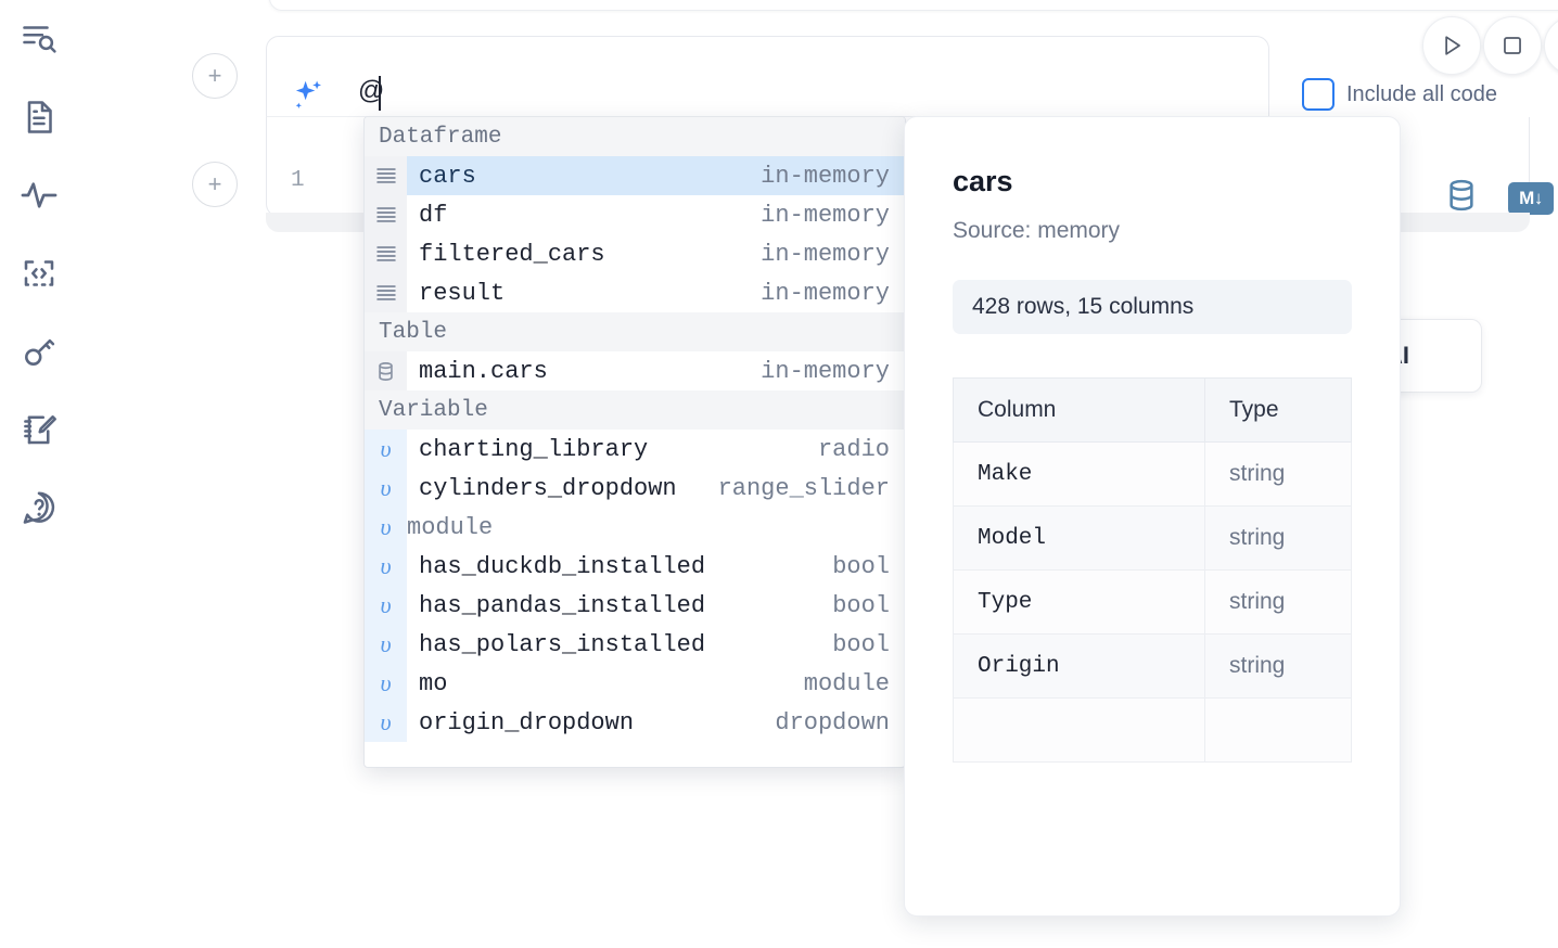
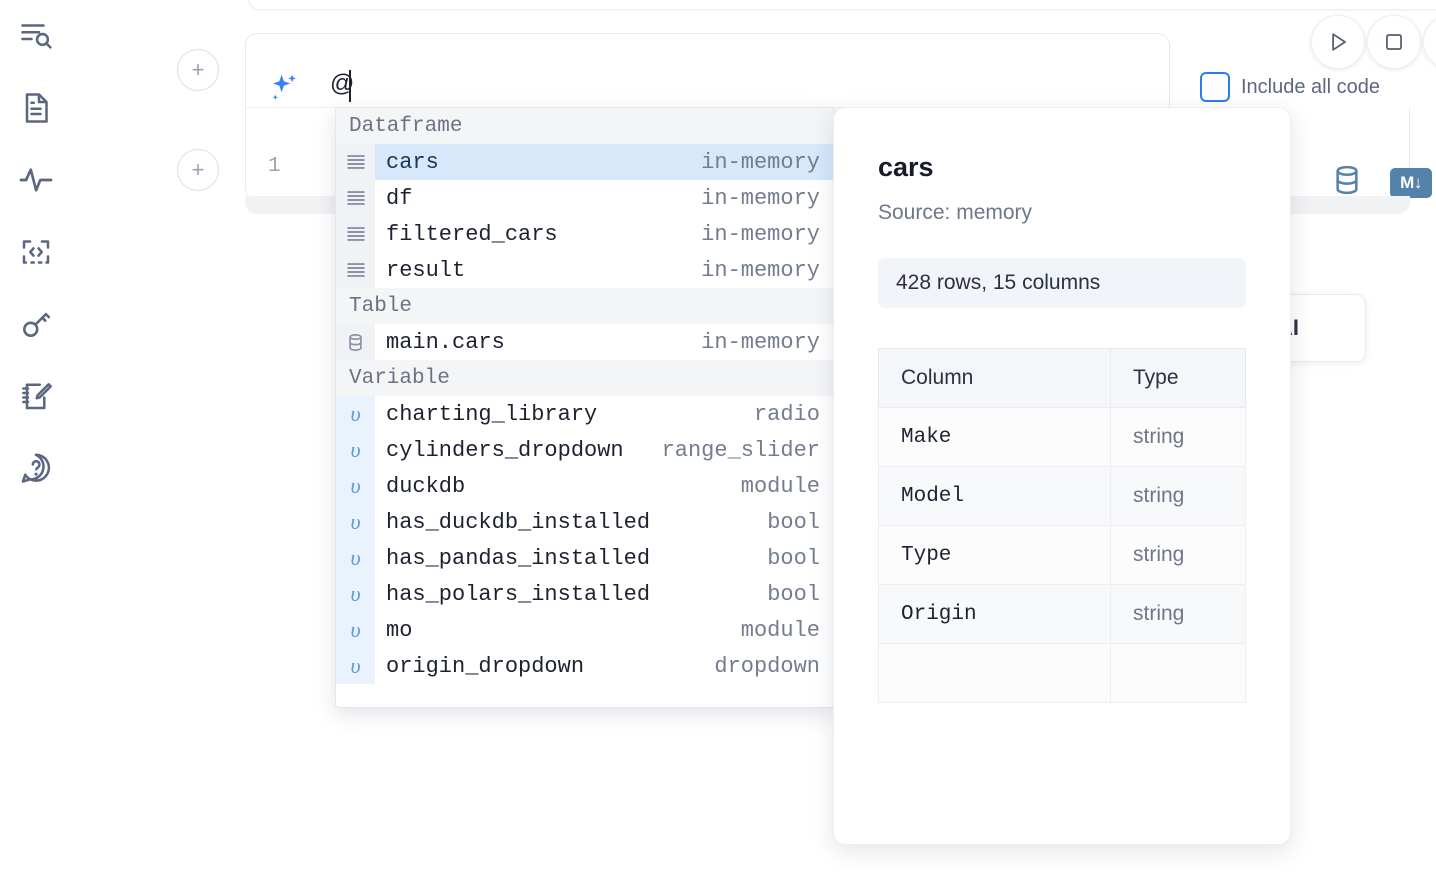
  +
  +
  @
  Include all code
  1
  M↓
  Dataframe
  cars
  in-memory
  df
  in-memory
  filtered_cars
  in-memory
  result
  in-memory
  Table
  main.cars
  in-memory
  Variable
  υ
  charting_library
  radio
  υ
  cylinders_dropdown
  range_slider
  υ
+ duckdb
  module
  υ
  has_duckdb_installed
  bool
  υ
  has_pandas_installed
  bool
  υ
  has_polars_installed
  bool
  υ
  mo
  module
  υ
  origin_dropdown
  dropdown
  cars
  Source: memory
  428 rows, 15 columns
  Column	Type
  Make	string
  Model	string
  Type	string
  Origin	string
